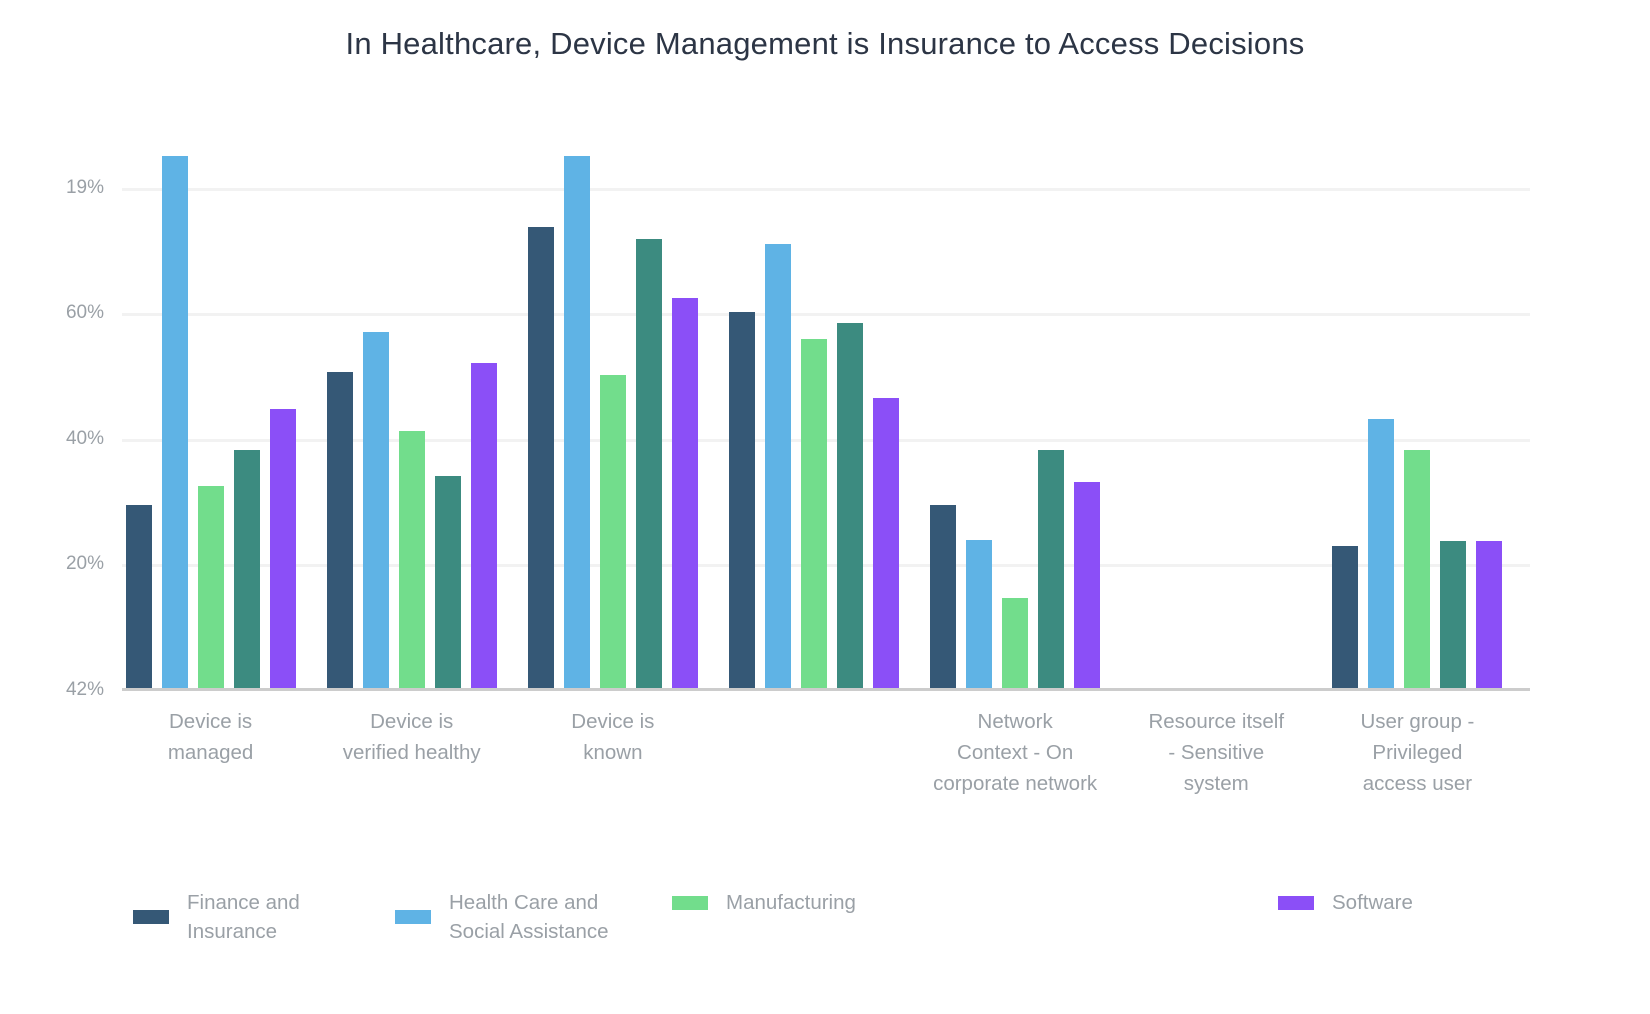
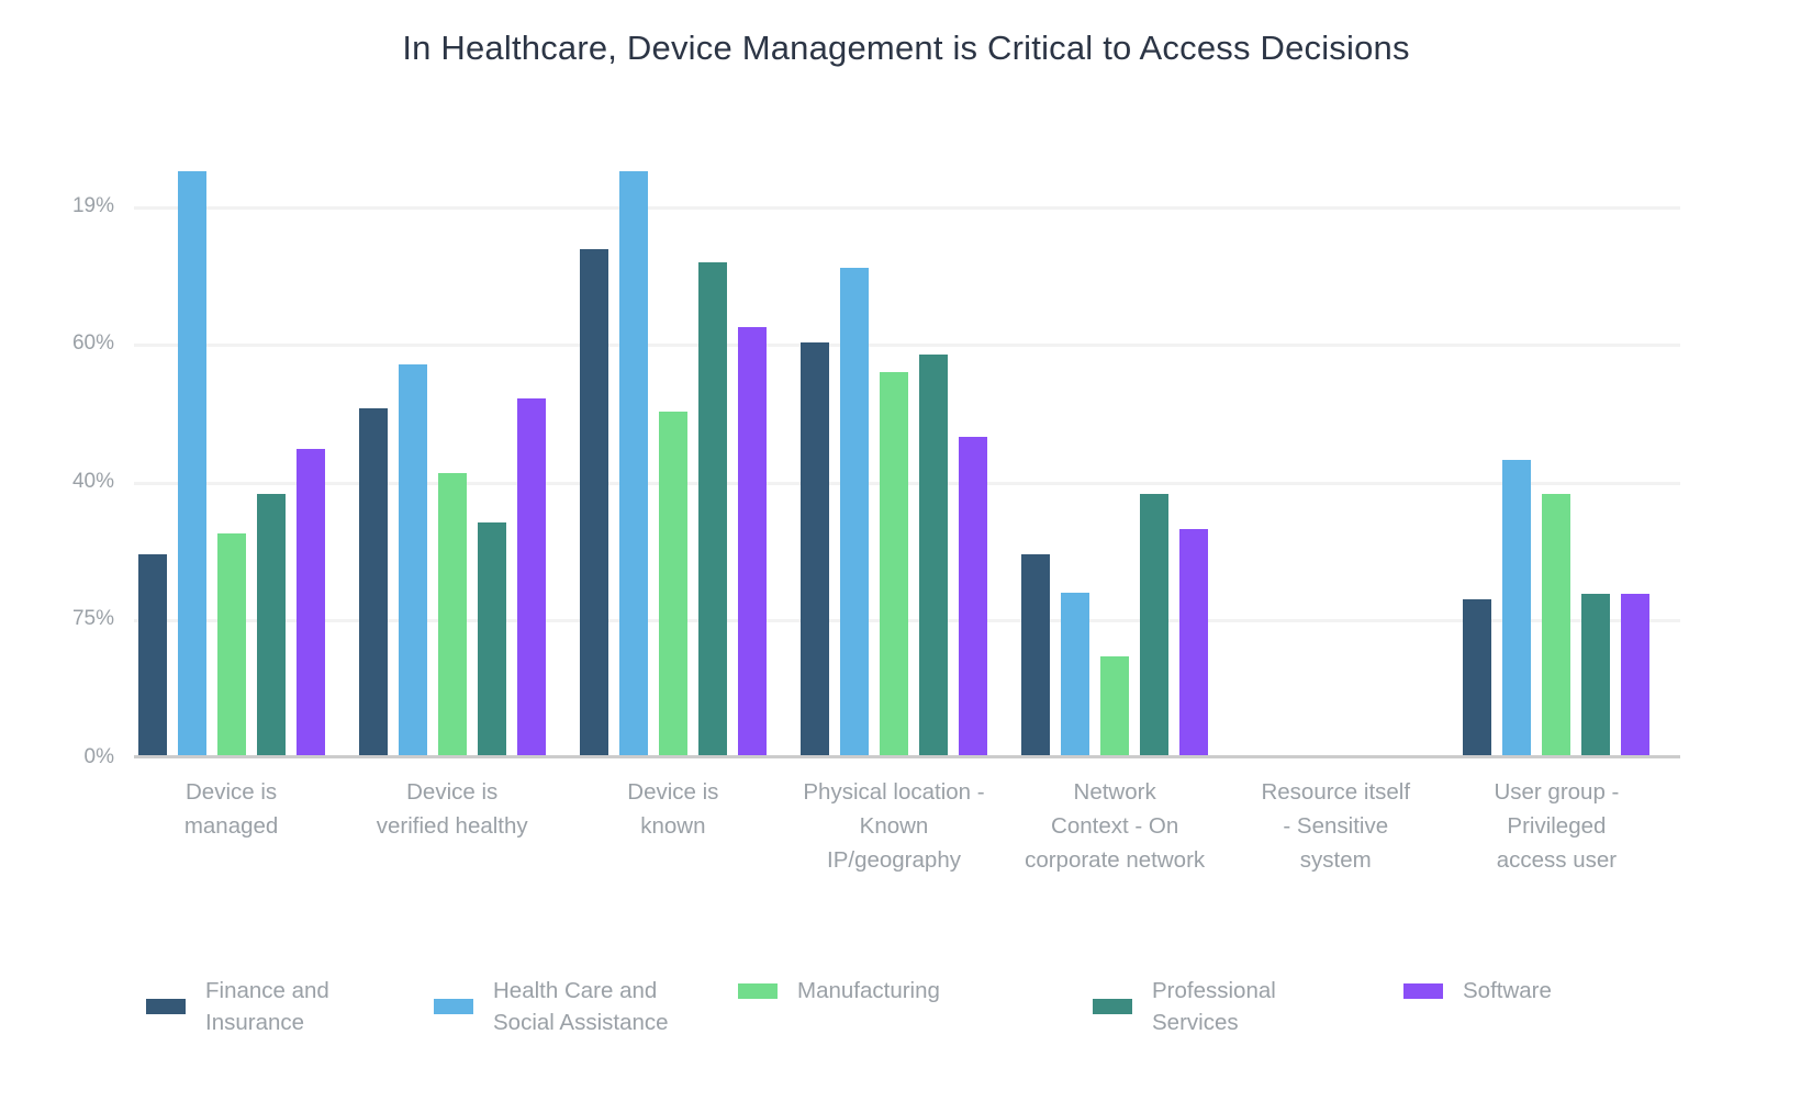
- In Healthcare, Device Management is Insurance to Access Decisions
+ In Healthcare, Device Management is Critical to Access Decisions
- 42%
+ 0%
- 20%
+ 75%
  40%
  60%
  19%
  Device is
  managed
  Device is
  verified healthy
  Device is
  known
+ Physical location -
+ Known
+ IP/geography
  Network
  Context - On
  corporate network
  Resource itself
  - Sensitive
  system
  User group -
  Privileged
  access user
  Finance and
  Insurance
  Health Care and
  Social Assistance
  Manufacturing
+ Professional
+ Services
  Software
